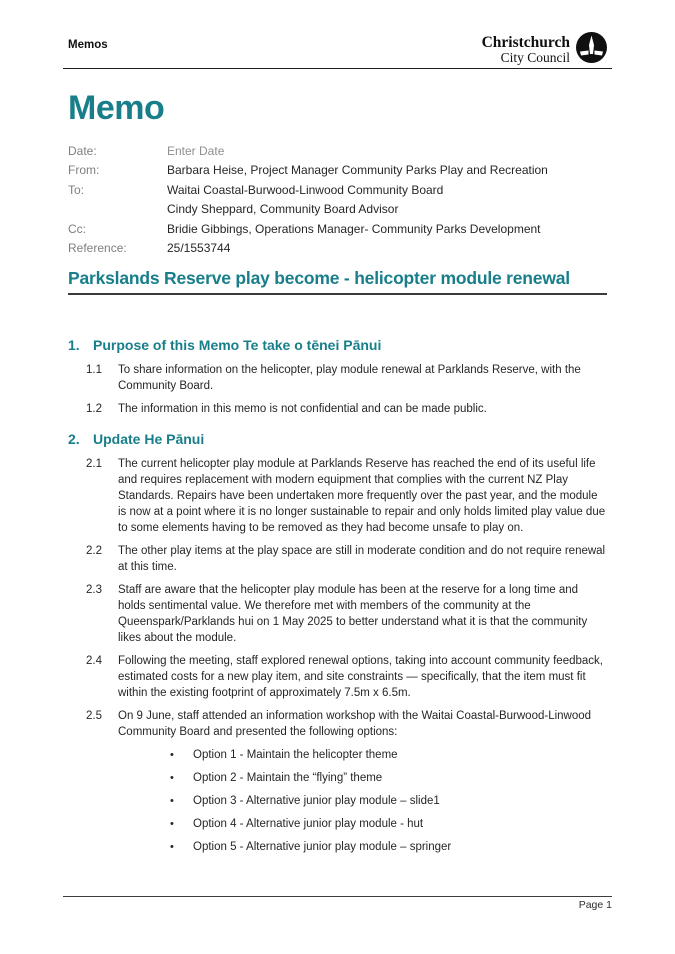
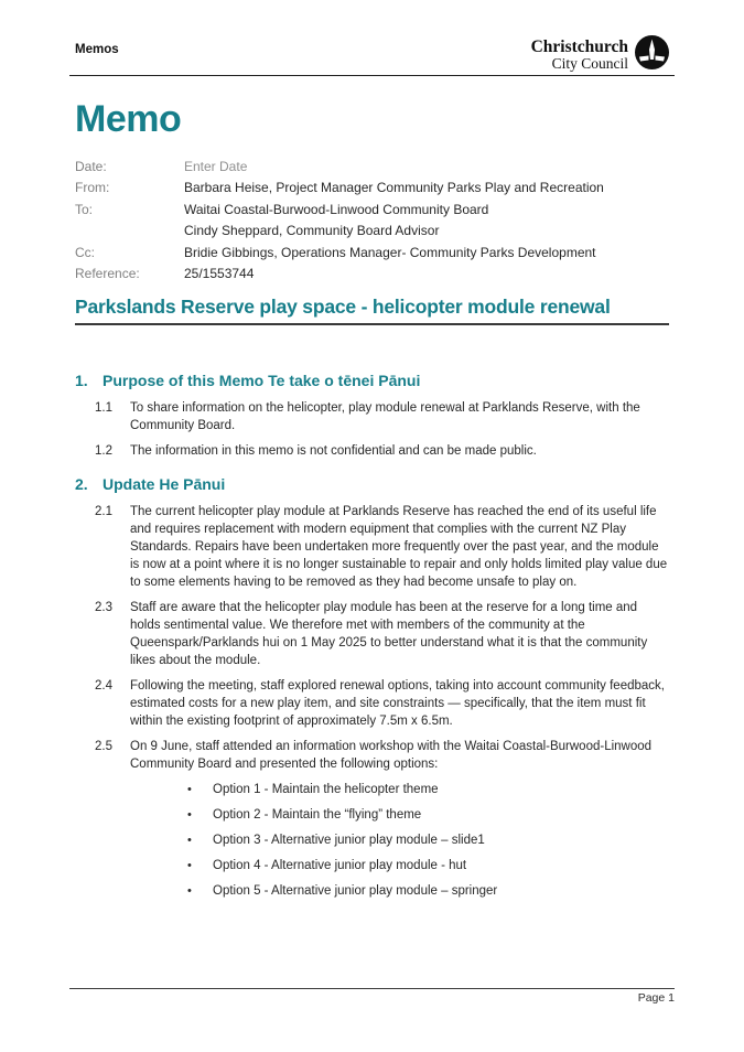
  Memos
  Christchurch
  City Council
  Memo
  Date:
  Enter Date
  From:
  Barbara Heise, Project Manager Community Parks Play and Recreation
  To:
  Waitai Coastal-Burwood-Linwood Community Board
  Cindy Sheppard, Community Board Advisor
  Cc:
  Bridie Gibbings, Operations Manager- Community Parks Development
  Reference:
  25/1553744
- Parkslands Reserve play become - helicopter module renewal
+ Parkslands Reserve play space - helicopter module renewal
  1.
  Purpose of this Memo Te take o tēnei Pānui
  1.1
  To share information on the helicopter, play module renewal at Parklands Reserve, with the Community Board.
  1.2
  The information in this memo is not confidential and can be made public.
  2.
  Update He Pānui
  2.1
  The current helicopter play module at Parklands Reserve has reached the end of its useful life and requires replacement with modern equipment that complies with the current NZ Play Standards. Repairs have been undertaken more frequently over the past year, and the module is now at a point where it is no longer sustainable to repair and only holds limited play value due to some elements having to be removed as they had become unsafe to play on.
- 2.2
- The other play items at the play space are still in moderate condition and do not require renewal at this time.
  2.3
  Staff are aware that the helicopter play module has been at the reserve for a long time and holds sentimental value. We therefore met with members of the community at the Queenspark/Parklands hui on 1 May 2025 to better understand what it is that the community likes about the module.
  2.4
  Following the meeting, staff explored renewal options, taking into account community feedback, estimated costs for a new play item, and site constraints — specifically, that the item must fit within the existing footprint of approximately 7.5m x 6.5m.
  2.5
  On 9 June, staff attended an information workshop with the Waitai Coastal-Burwood-Linwood Community Board and presented the following options:
  •
  Option 1 - Maintain the helicopter theme
  •
  Option 2 - Maintain the “flying” theme
  •
  Option 3 - Alternative junior play module – slide1
  •
  Option 4 - Alternative junior play module - hut
  •
  Option 5 - Alternative junior play module – springer
  Page 1
